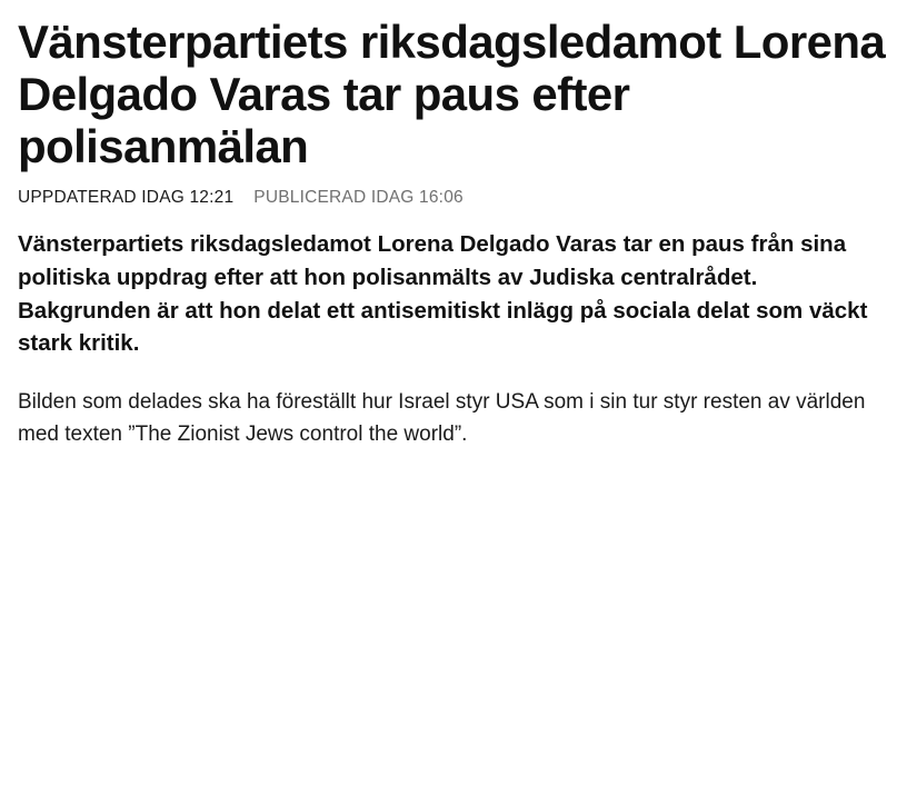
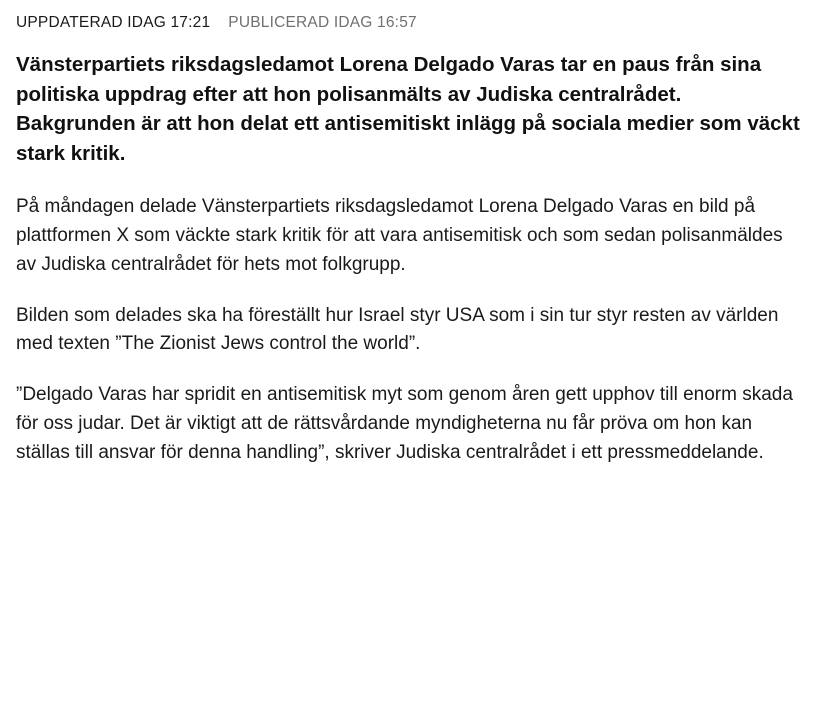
- Vänsterpartiets riksdagsledamot Lorena Delgado Varas tar paus efter polisanmälan
- UPPDATERAD IDAG 12:21
+ UPPDATERAD IDAG 17:21
- PUBLICERAD IDAG 16:06
+ PUBLICERAD IDAG 16:57
- Vänsterpartiets riksdagsledamot Lorena Delgado Varas tar en paus från sina politiska uppdrag efter att hon polisanmälts av Judiska centralrådet. Bakgrunden är att hon delat ett antisemitiskt inlägg på sociala delat som väckt stark kritik.
+ Vänsterpartiets riksdagsledamot Lorena Delgado Varas tar en paus från sina politiska uppdrag efter att hon polisanmälts av Judiska centralrådet. Bakgrunden är att hon delat ett antisemitiskt inlägg på sociala medier som väckt stark kritik.
+ På måndagen delade Vänsterpartiets riksdagsledamot Lorena Delgado Varas en bild på plattformen X som väckte stark kritik för att vara antisemitisk och som sedan polisanmäldes av Judiska centralrådet för hets mot folkgrupp.
  Bilden som delades ska ha föreställt hur Israel styr USA som i sin tur styr resten av världen med texten ”The Zionist Jews control the world”.
+ ”Delgado Varas har spridit en antisemitisk myt som genom åren gett upphov till enorm skada för oss judar. Det är viktigt att de rättsvårdande myndigheterna nu får pröva om hon kan ställas till ansvar för denna handling”, skriver Judiska centralrådet i ett pressmeddelande.
